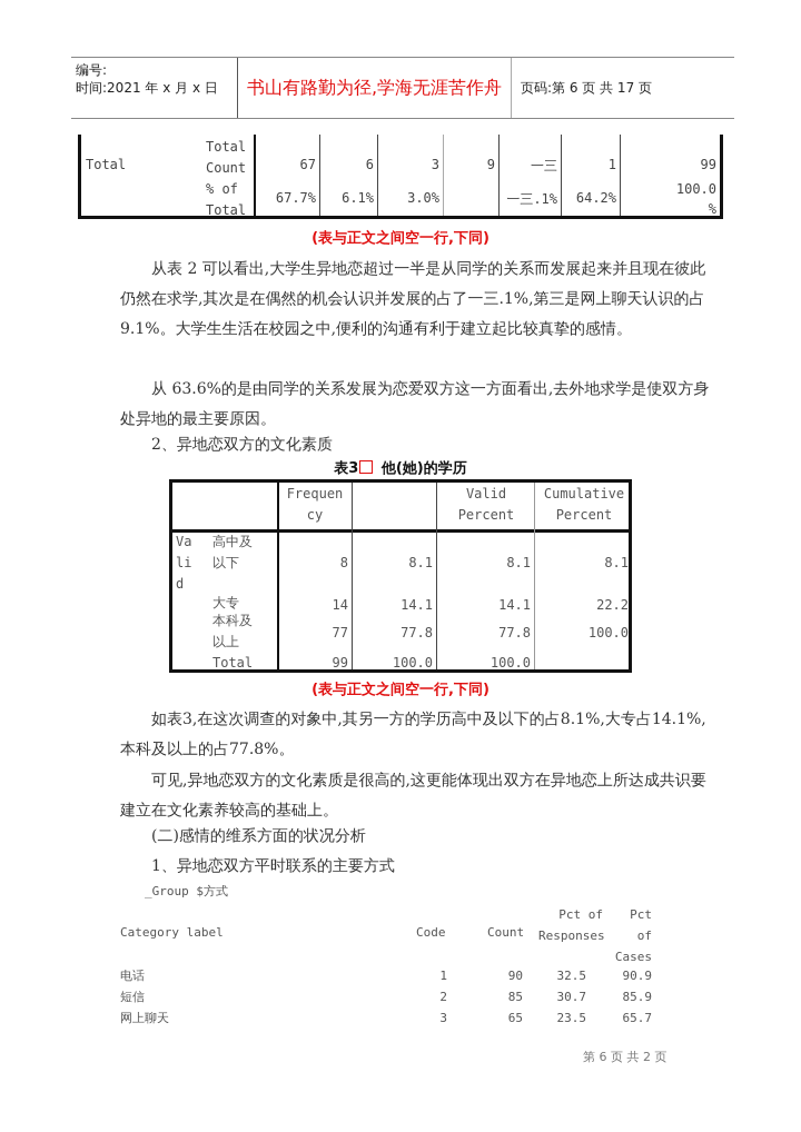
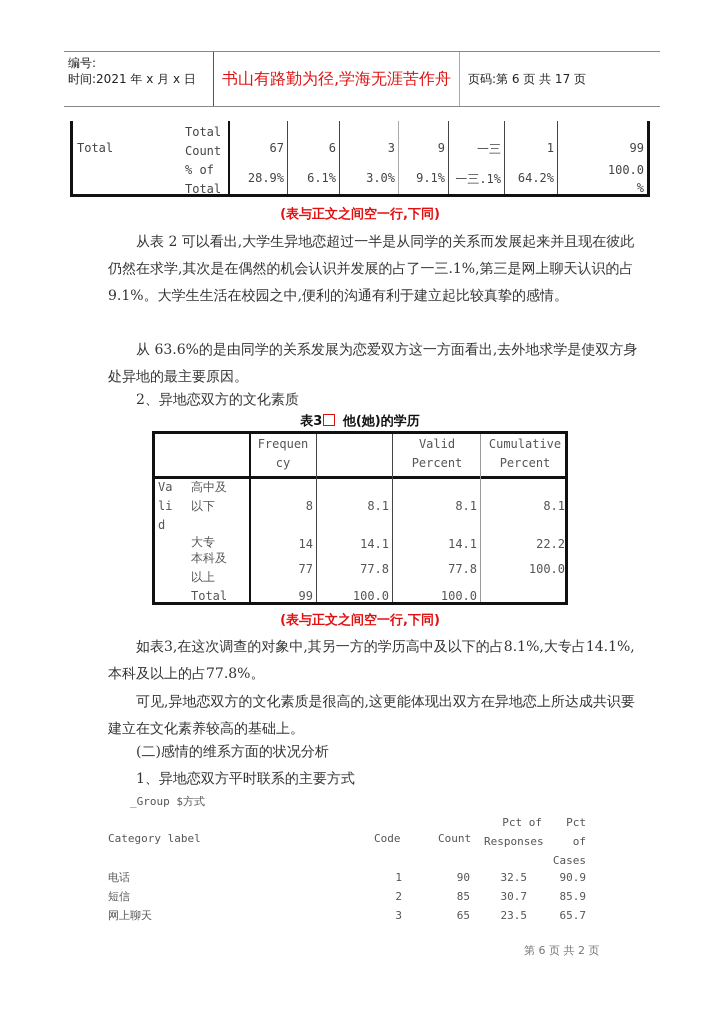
  编号:
  时间:2021 年 x 月 x 日
  书山有路勤为径,学海无涯苦作舟
  页码:第 6 页 共 17 页
  Total
  Total
  Count
  % of
  Total
  67
  6
  3
  9
  一三
  1
  99
- 67.7%
+ 28.9%
  6.1%
  3.0%
+ 9.1%
  一三.1%
  64.2%
  100.0
  %
  (表与正文之间空一行,下同)
  从表 2 可以看出,大学生异地恋超过一半是从同学的关系而发展起来并且现在彼此仍然在求学,其次是在偶然的机会认识并发展的占了一三.1%,第三是网上聊天认识的占 9.1%。大学生生活在校园之中,便利的沟通有利于建立起比较真挚的感情。
  从 63.6%的是由同学的关系发展为恋爱双方这一方面看出,去外地求学是使双方身处异地的最主要原因。
  2、异地恋双方的文化素质
  表3 他(她)的学历
  Frequen
  cy
  Valid
  Percent
  Cumulative
  Percent
  Va
  li
  d
  高中及
  以下
  8
  8.1
  8.1
  8.1
  大专
  14
  14.1
  14.1
  22.2
  本科及
  以上
  77
  77.8
  77.8
  100.0
  Total
  99
  100.0
  100.0
  (表与正文之间空一行,下同)
  如表3,在这次调查的对象中,其另一方的学历高中及以下的占8.1%,大专占14.1%,本科及以上的占77.8%。
  可见,异地恋双方的文化素质是很高的,这更能体现出双方在异地恋上所达成共识要建立在文化素养较高的基础上。
  (二)感情的维系方面的状况分析
  1、异地恋双方平时联系的主要方式
  _Group $方式
  Category label
  Code
  Count
  Pct of
  Responses
  Pct of
  Cases
  电话
  1
  90
  32.5
  90.9
  短信
  2
  85
  30.7
  85.9
  网上聊天
  3
  65
  23.5
  65.7
  第 6 页 共 2 页
